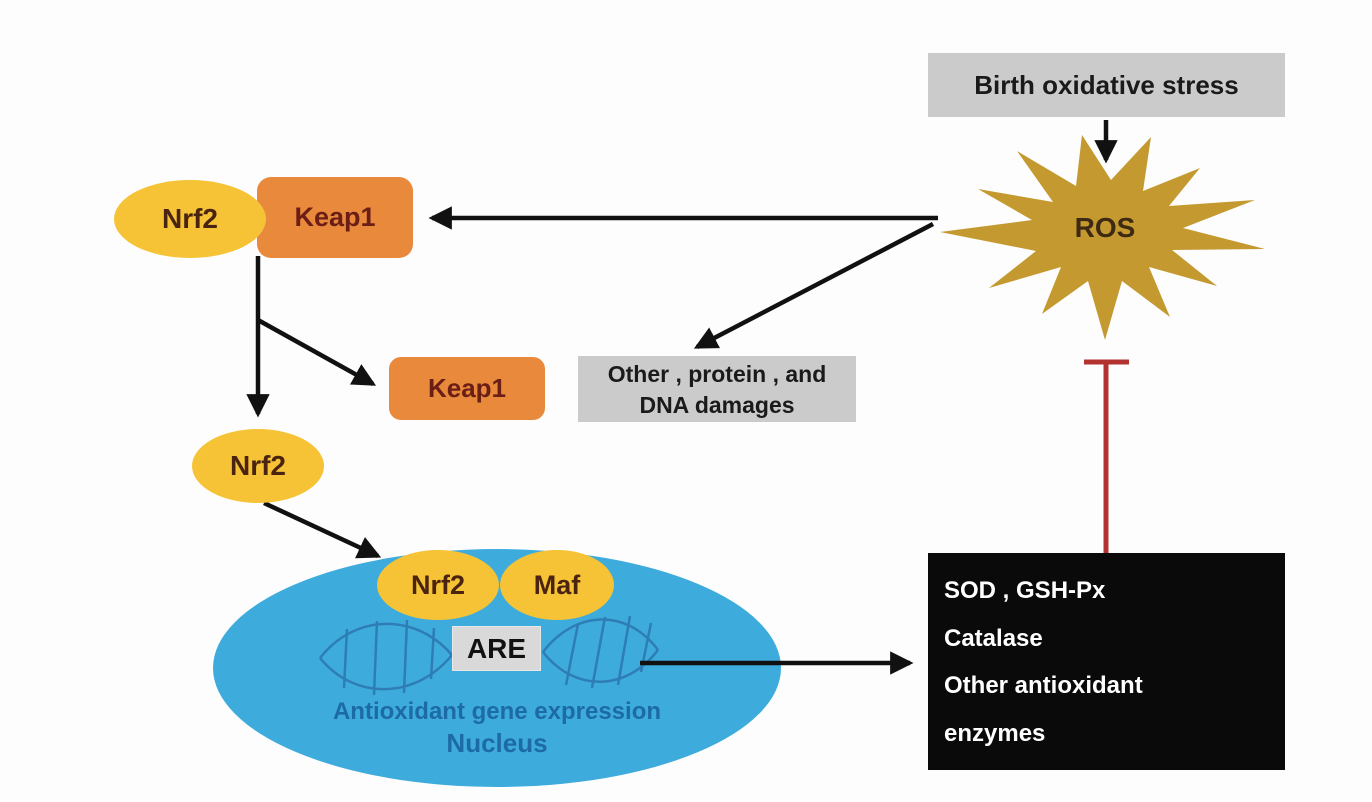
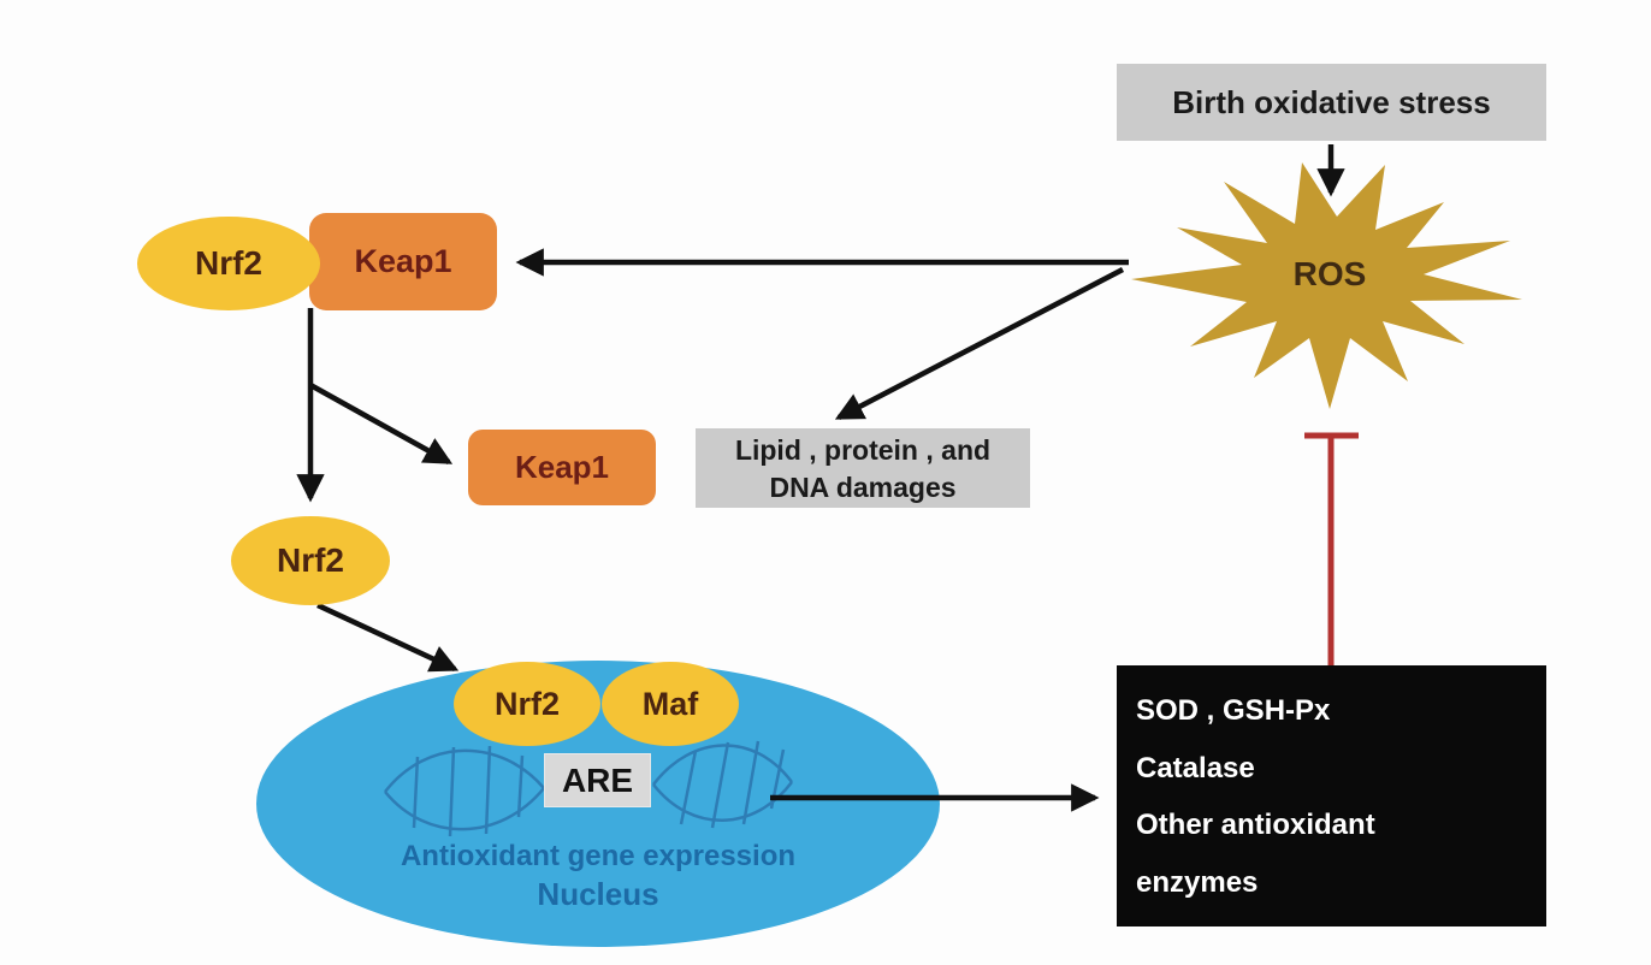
  Birth oxidative stress
  ROS
  Keap1
  Nrf2
  Keap1
- Other , protein , and
+ Lipid , protein , and
  DNA damages
  Nrf2
  Nrf2
  Maf
  ARE
  Antioxidant gene expression
  Nucleus
  SOD , GSH-Px
  Catalase
  Other antioxidant
  enzymes
